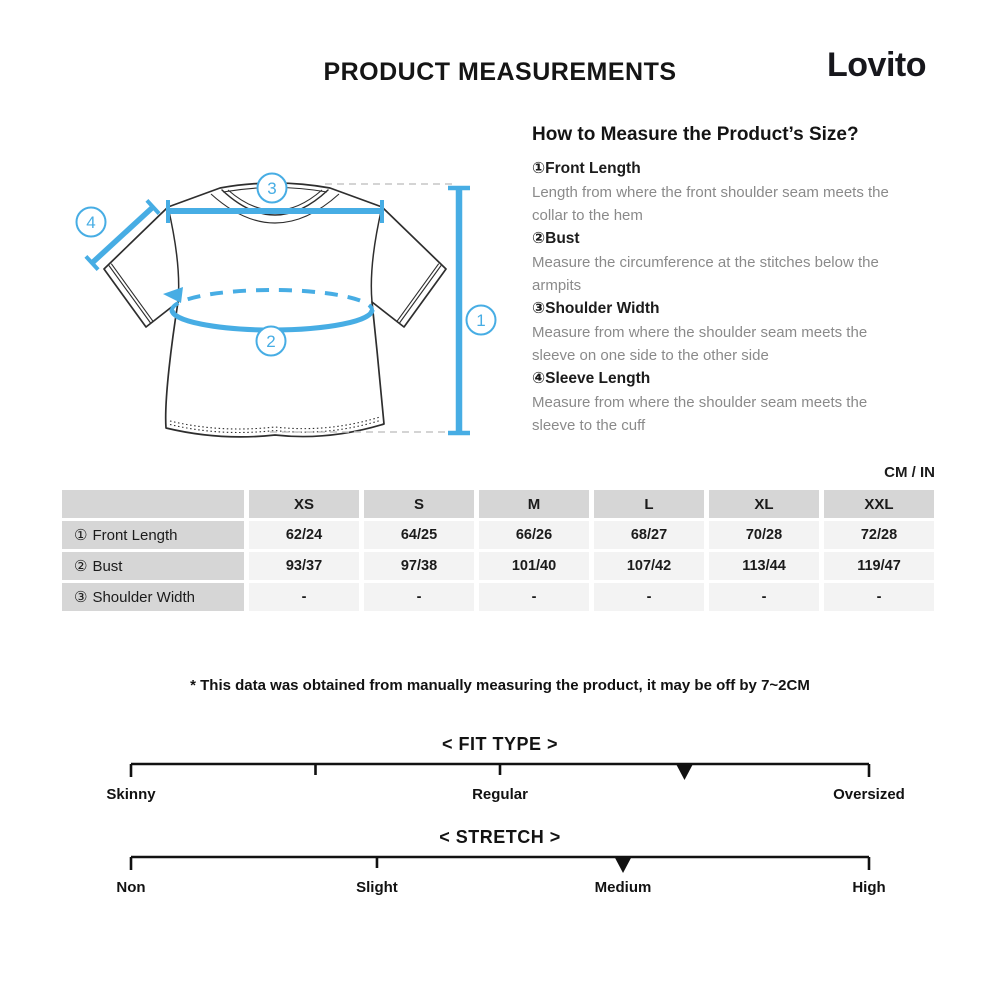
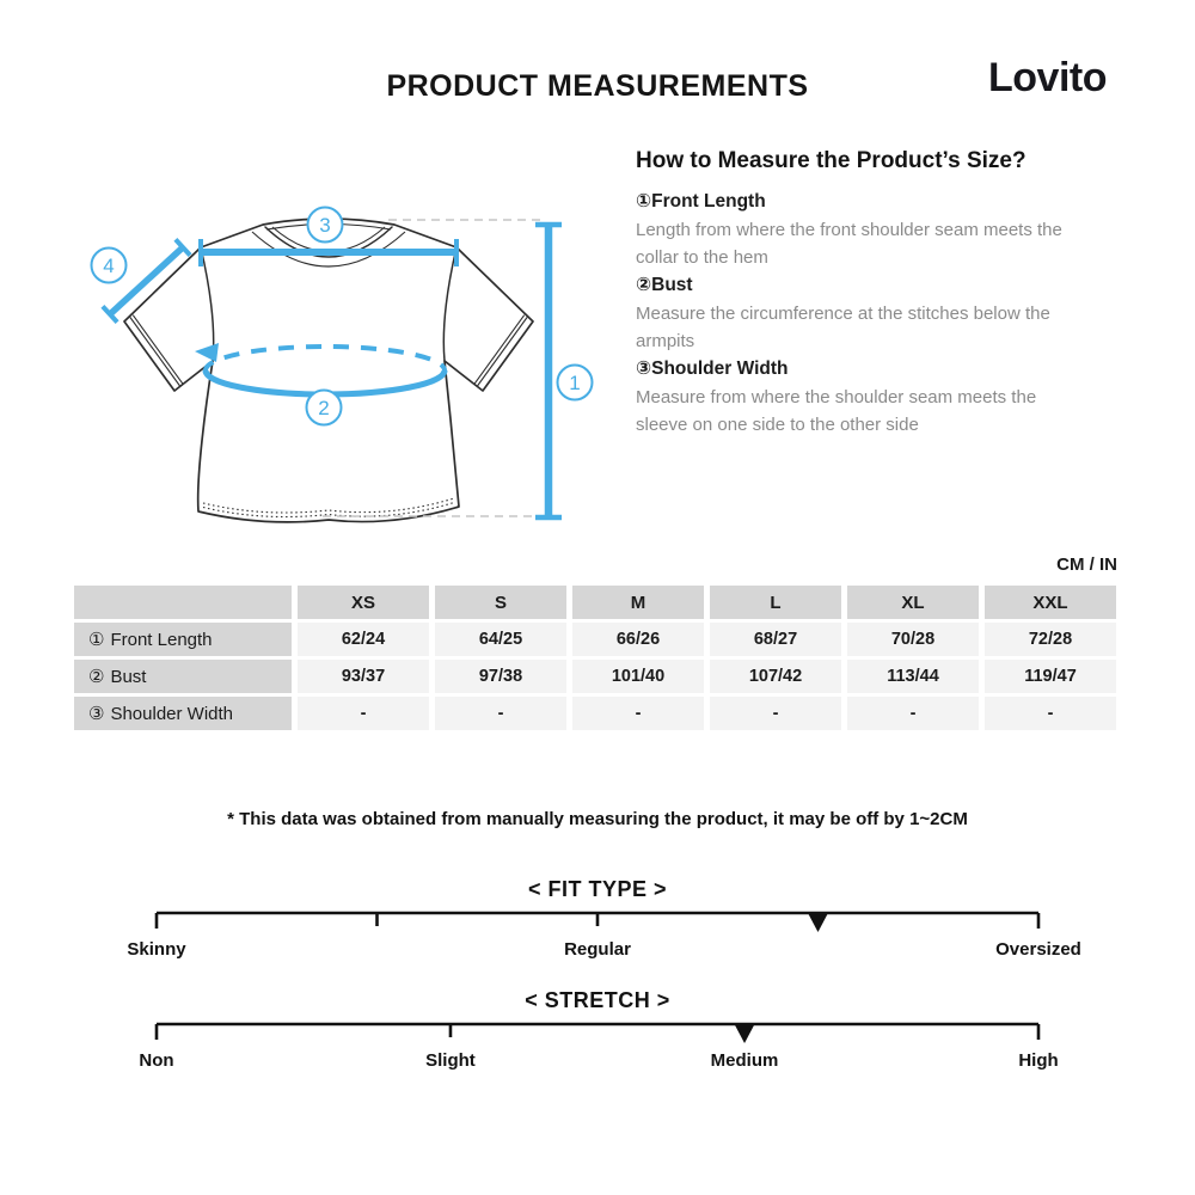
  PRODUCT MEASUREMENTS
  Lovito
  1
  2
  3
  4
  How to Measure the Product’s Size?
  ①Front Length
  Length from where the front shoulder seam meets the collar to the hem
  ②Bust
  Measure the circumference at the stitches below the armpits
  ③Shoulder Width
  Measure from where the shoulder seam meets the sleeve on one side to the other side
- ④Sleeve Length
- Measure from where the shoulder seam meets the sleeve to the cuff
  CM / IN
  	XS	S	M	L	XL	XXL
  ① Front Length	62/24	64/25	66/26	68/27	70/28	72/28
  ② Bust	93/37	97/38	101/40	107/42	113/44	119/47
  ③ Shoulder Width	-	-	-	-	-	-
- * This data was obtained from manually measuring the product, it may be off by 7~2CM
+ * This data was obtained from manually measuring the product, it may be off by 1~2CM
  < FIT TYPE >
  Skinny
  Regular
  Oversized
  < STRETCH >
  Non
  Slight
  Medium
  High
